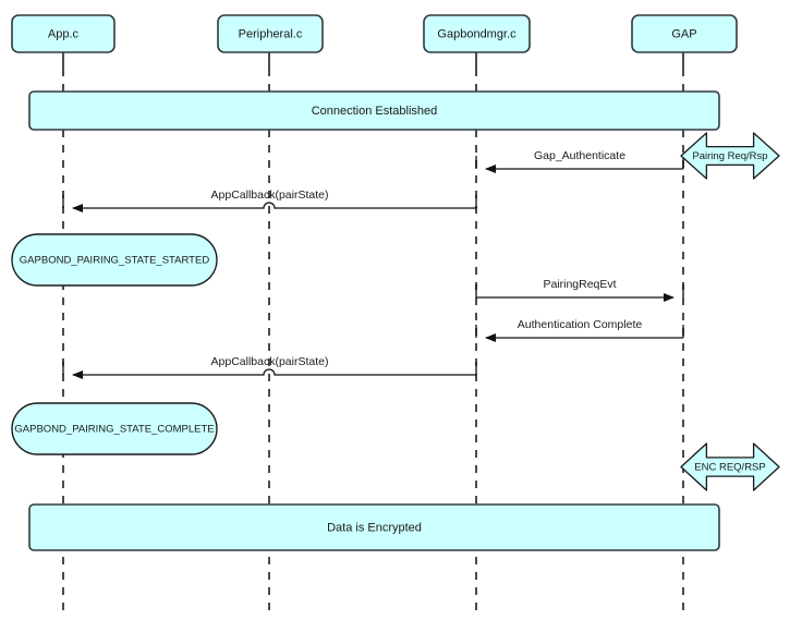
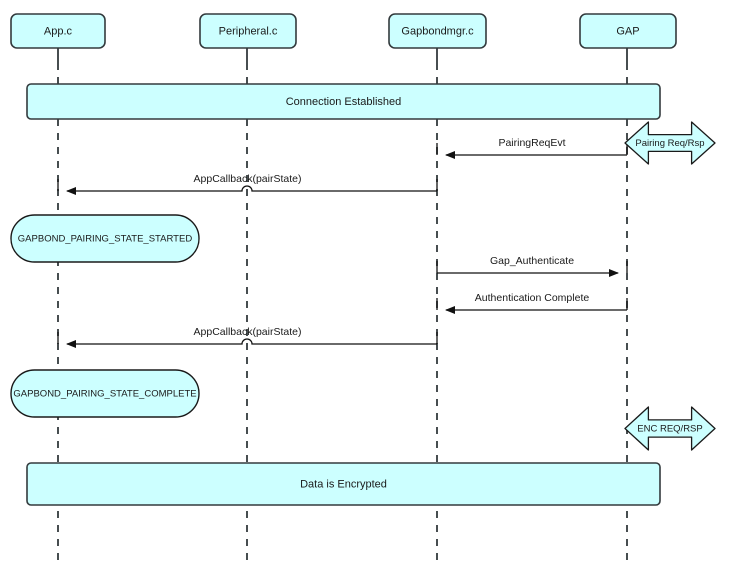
  Connection Established
  Data is Encrypted
  App.c
  Peripheral.c
  Gapbondmgr.c
  GAP
- Gap_Authenticate
+ PairingReqEvt
  AppCallback(pairState)
- PairingReqEvt
+ Gap_Authenticate
  Authentication Complete
  AppCallback(pairState)
  GAPBOND_PAIRING_STATE_STARTED
  GAPBOND_PAIRING_STATE_COMPLETE
  Pairing Req/Rsp
  ENC REQ/RSP
